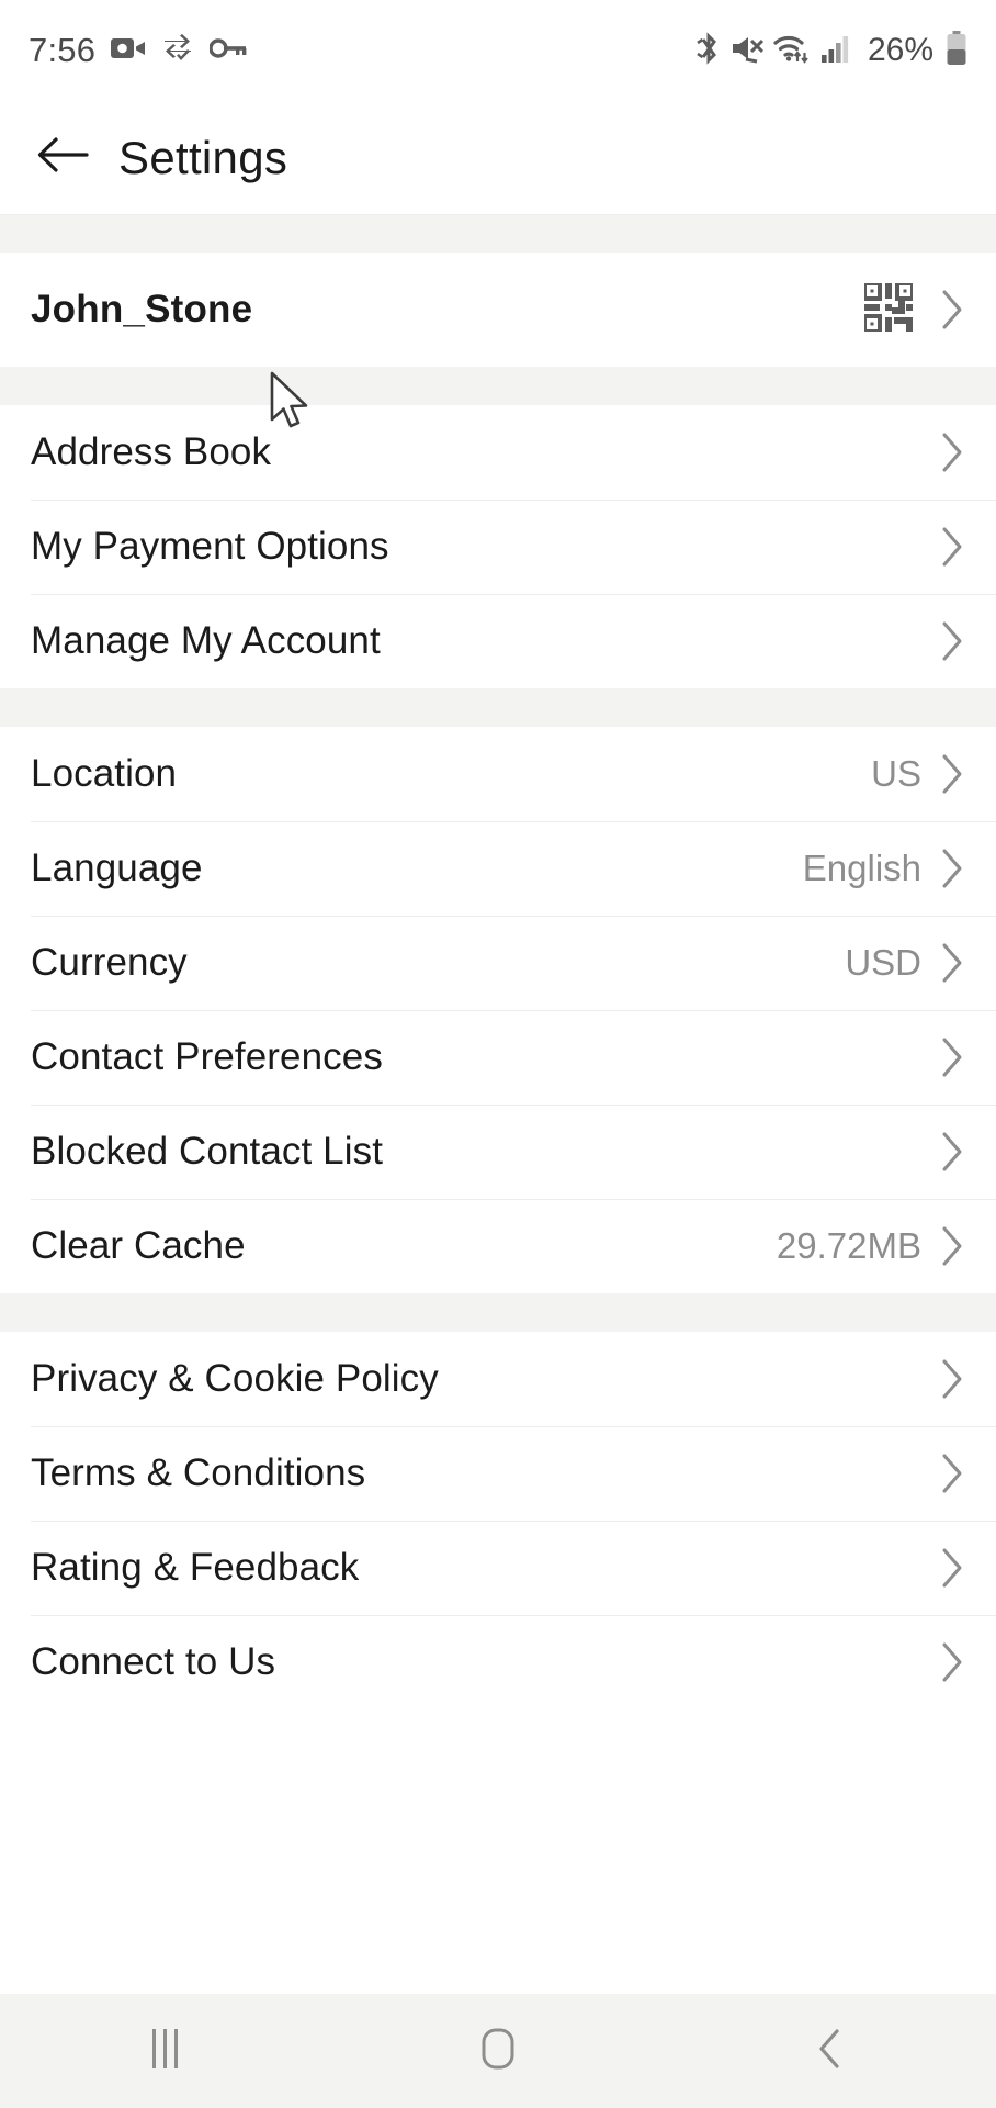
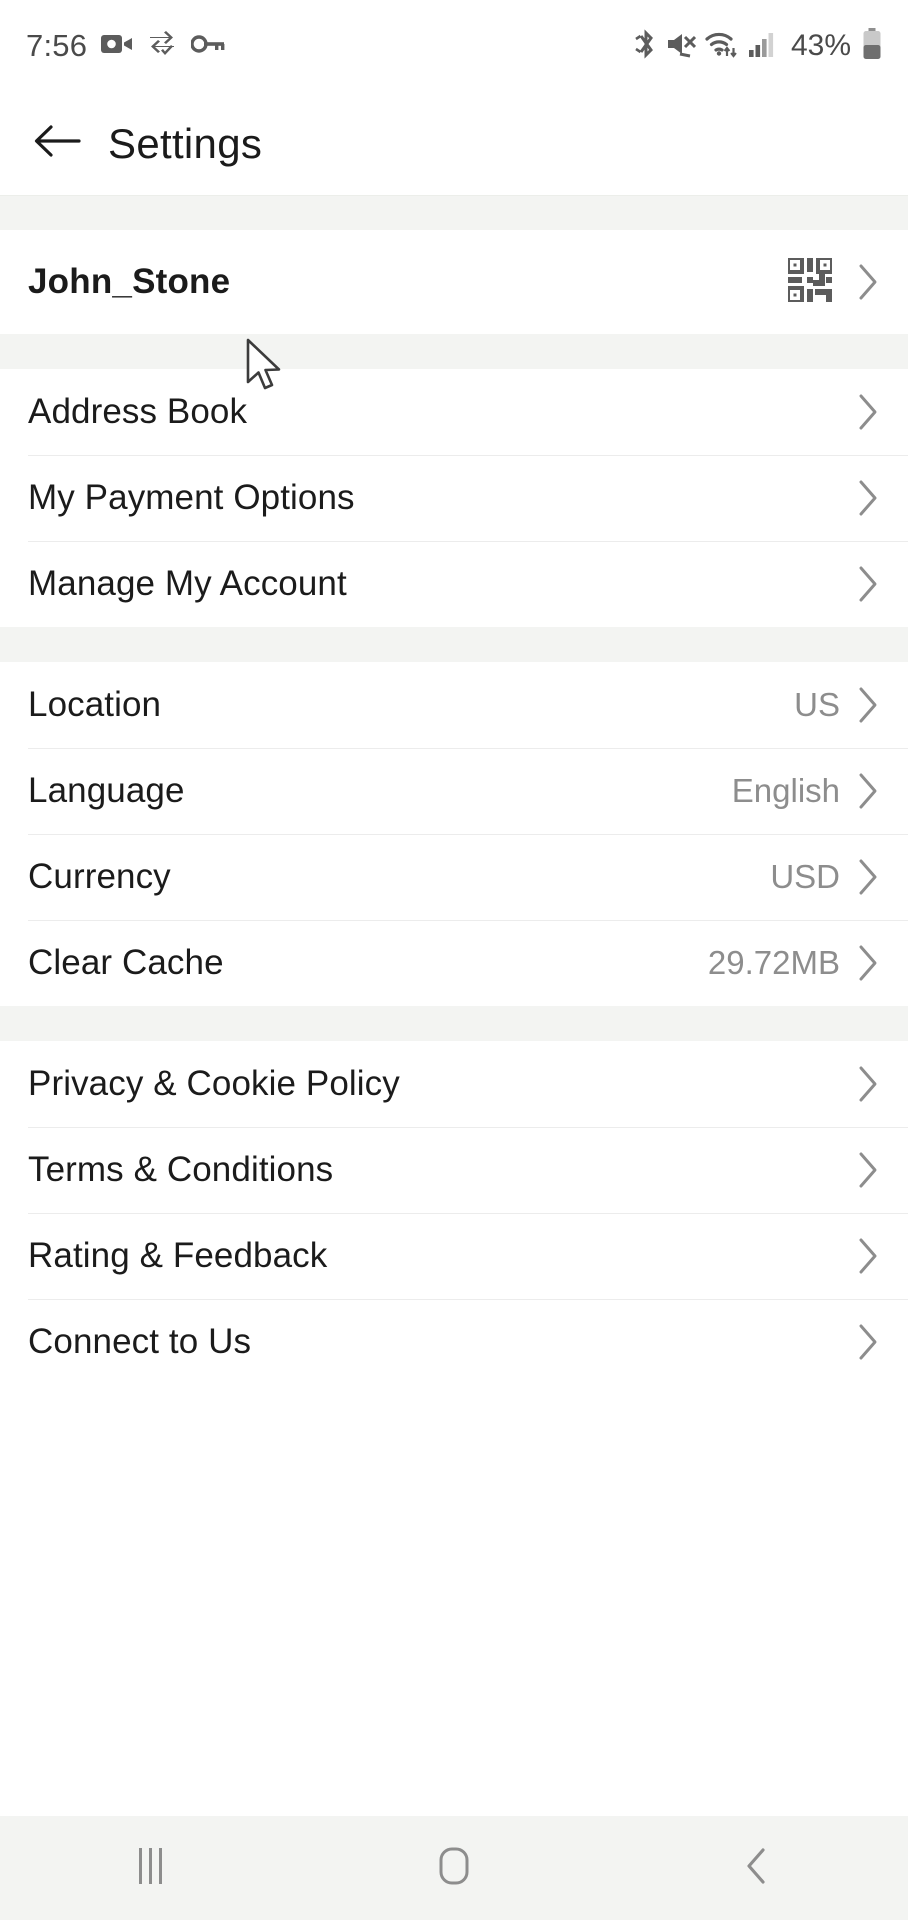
  7:56
- 26%
+ 43%
  Settings
  John_Stone
  Address Book
  My Payment Options
  Manage My Account
  Location
  US
  Language
  English
  Currency
  USD
- Contact Preferences
- Blocked Contact List
  Clear Cache
  29.72MB
  Privacy & Cookie Policy
  Terms & Conditions
  Rating & Feedback
  Connect to Us
